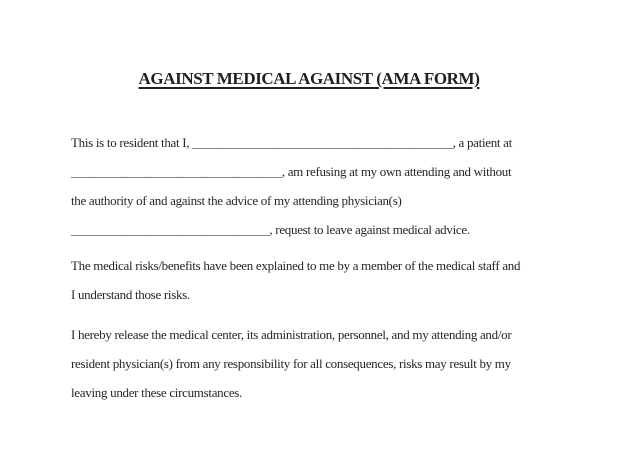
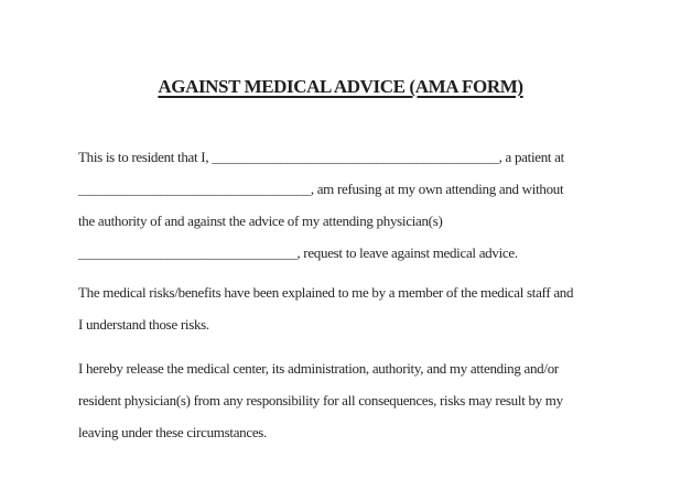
- AGAINST MEDICAL AGAINST (AMA FORM)
+ AGAINST MEDICAL ADVICE (AMA FORM)
  This is to resident that I, __________________________________________, a patient at
  __________________________________, am refusing at my own attending and without
  the authority of and against the advice of my attending physician(s)
  ________________________________, request to leave against medical advice.
  The medical risks/benefits have been explained to me by a member of the medical staff and
  I understand those risks.
- I hereby release the medical center, its administration, personnel, and my attending and/or
+ I hereby release the medical center, its administration, authority, and my attending and/or
  resident physician(s) from any responsibility for all consequences, risks may result by my
  leaving under these circumstances.
